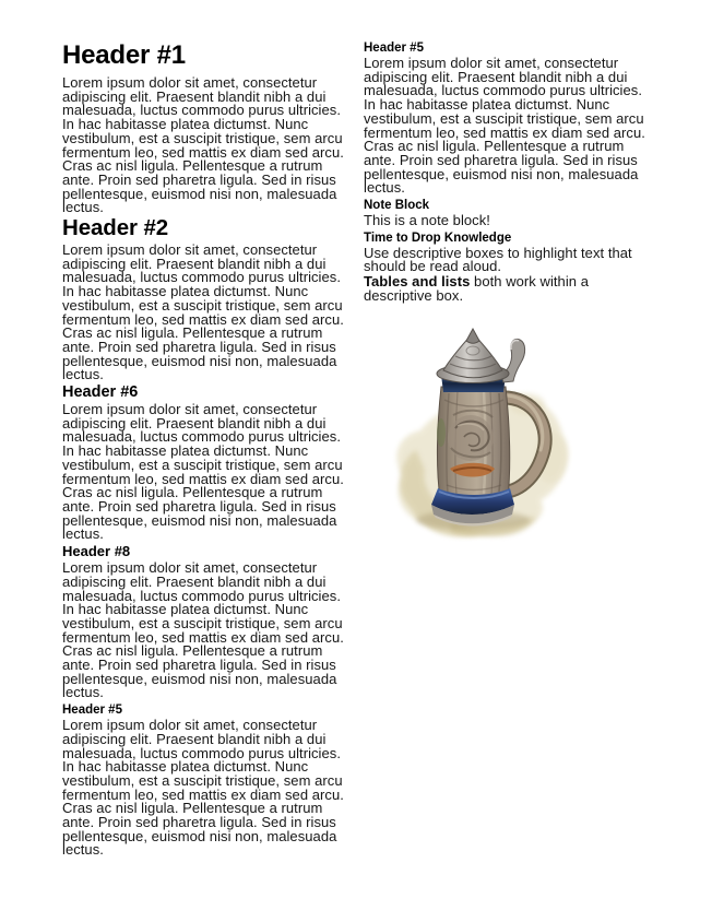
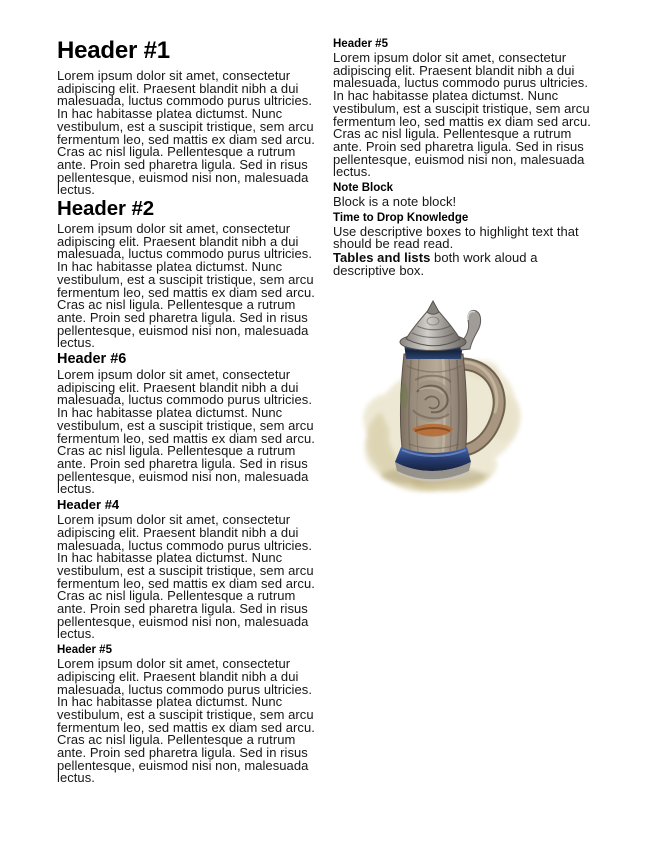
  Header #1
  Lorem ipsum dolor sit amet, consectetur adipiscing elit. Praesent blandit nibh a dui malesuada, luctus commodo purus ultricies. In hac habitasse platea dictumst. Nunc vestibulum, est a suscipit tristique, sem arcu fermentum leo, sed mattis ex diam sed arcu. Cras ac nisl ligula. Pellentesque a rutrum ante. Proin sed pharetra ligula. Sed in risus pellentesque, euismod nisi non, malesuada lectus.
  Header #2
  Lorem ipsum dolor sit amet, consectetur adipiscing elit. Praesent blandit nibh a dui malesuada, luctus commodo purus ultricies. In hac habitasse platea dictumst. Nunc vestibulum, est a suscipit tristique, sem arcu fermentum leo, sed mattis ex diam sed arcu. Cras ac nisl ligula. Pellentesque a rutrum ante. Proin sed pharetra ligula. Sed in risus pellentesque, euismod nisi non, malesuada lectus.
  Header #6
  Lorem ipsum dolor sit amet, consectetur adipiscing elit. Praesent blandit nibh a dui malesuada, luctus commodo purus ultricies. In hac habitasse platea dictumst. Nunc vestibulum, est a suscipit tristique, sem arcu fermentum leo, sed mattis ex diam sed arcu. Cras ac nisl ligula. Pellentesque a rutrum ante. Proin sed pharetra ligula. Sed in risus pellentesque, euismod nisi non, malesuada lectus.
- Header #8
+ Header #4
  Lorem ipsum dolor sit amet, consectetur adipiscing elit. Praesent blandit nibh a dui malesuada, luctus commodo purus ultricies. In hac habitasse platea dictumst. Nunc vestibulum, est a suscipit tristique, sem arcu fermentum leo, sed mattis ex diam sed arcu. Cras ac nisl ligula. Pellentesque a rutrum ante. Proin sed pharetra ligula. Sed in risus pellentesque, euismod nisi non, malesuada lectus.
  Header #5
  Lorem ipsum dolor sit amet, consectetur adipiscing elit. Praesent blandit nibh a dui malesuada, luctus commodo purus ultricies. In hac habitasse platea dictumst. Nunc vestibulum, est a suscipit tristique, sem arcu fermentum leo, sed mattis ex diam sed arcu. Cras ac nisl ligula. Pellentesque a rutrum ante. Proin sed pharetra ligula. Sed in risus pellentesque, euismod nisi non, malesuada lectus.
  Header #5
  Lorem ipsum dolor sit amet, consectetur adipiscing elit. Praesent blandit nibh a dui malesuada, luctus commodo purus ultricies. In hac habitasse platea dictumst. Nunc vestibulum, est a suscipit tristique, sem arcu fermentum leo, sed mattis ex diam sed arcu. Cras ac nisl ligula. Pellentesque a rutrum ante. Proin sed pharetra ligula. Sed in risus pellentesque, euismod nisi non, malesuada lectus.
  Note Block
- This is a note block!
+ Block is a note block!
  Time to Drop Knowledge
- Use descriptive boxes to highlight text that should be read aloud.
+ Use descriptive boxes to highlight text that should be read read.
- Tables and lists both work within a descriptive box.
+ Tables and lists both work aloud a descriptive box.
